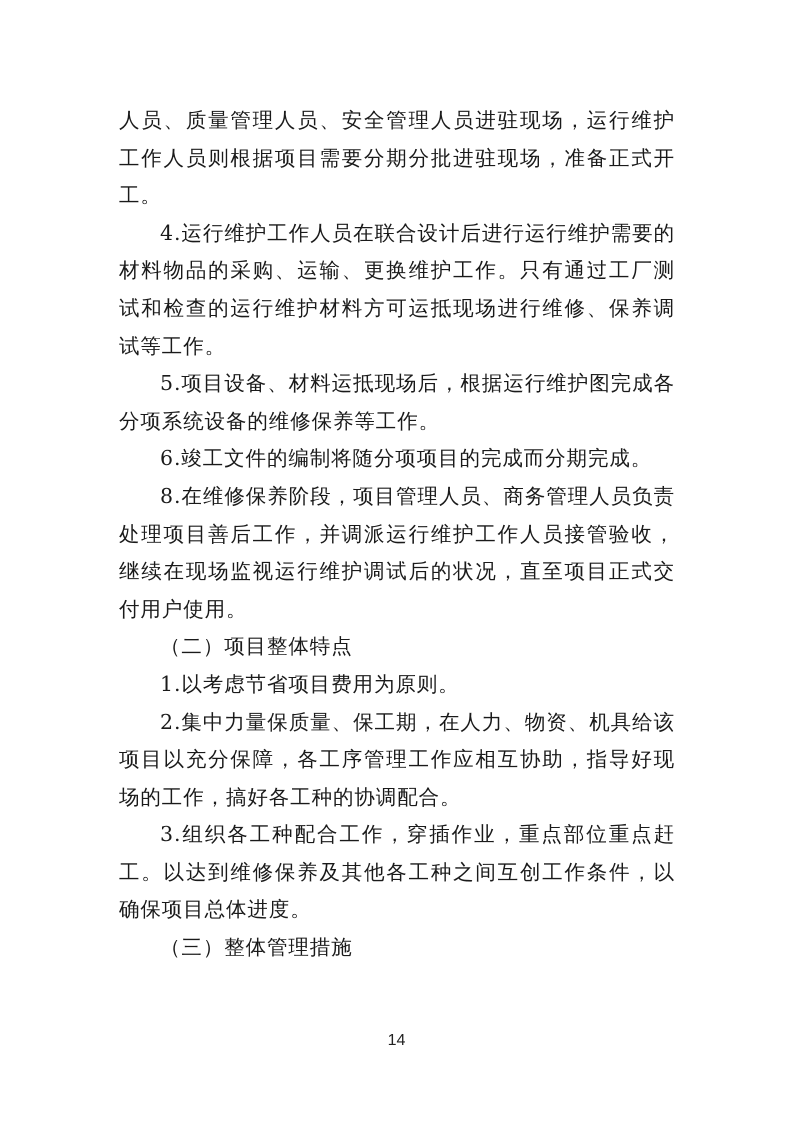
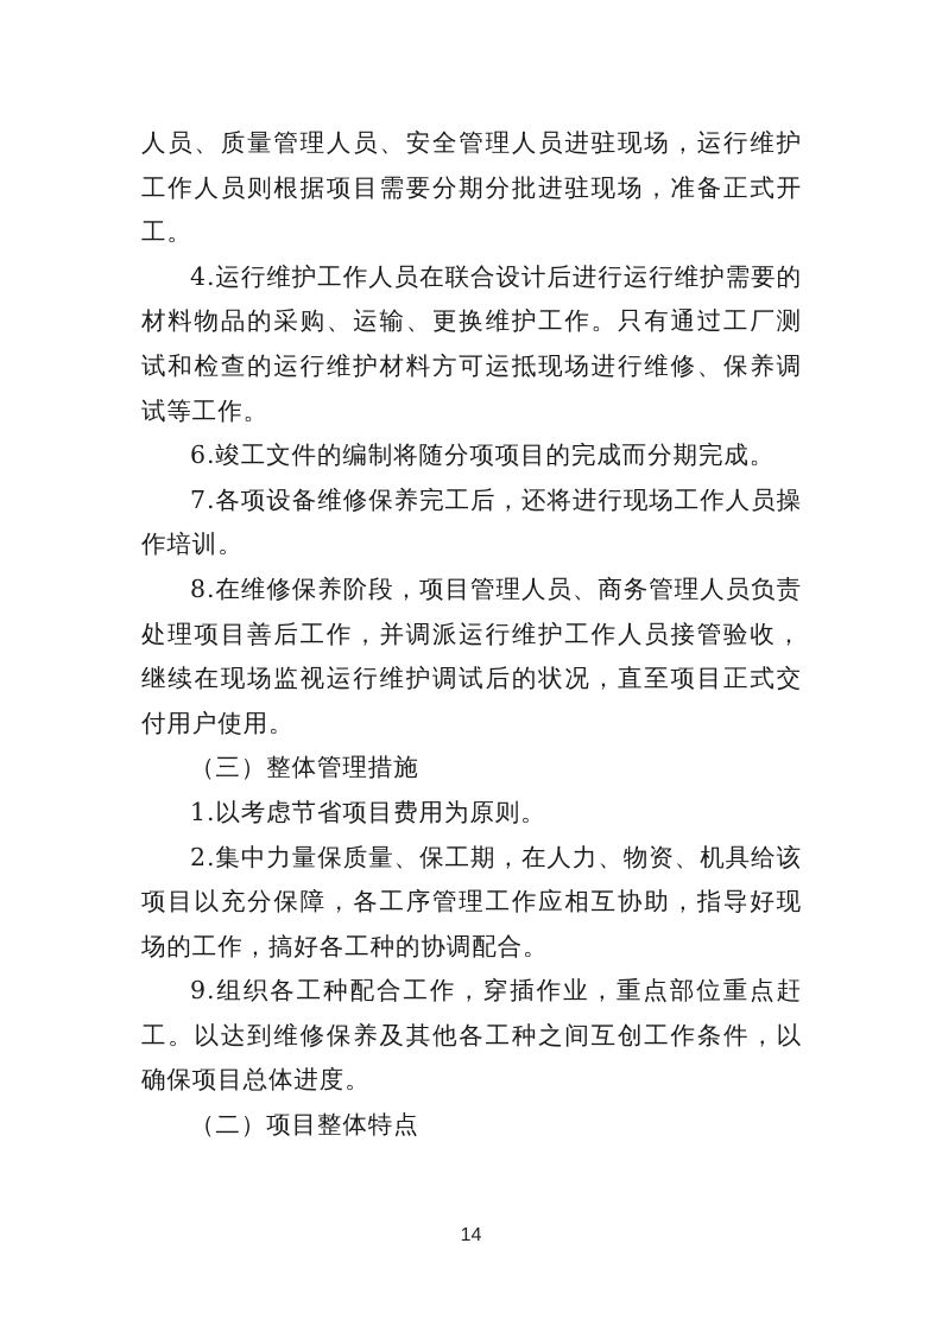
  人员、质量管理人员、安全管理人员进驻现场，运行维护工作人员则根据项目需要分期分批进驻现场，准备正式开工。
  4.运行维护工作人员在联合设计后进行运行维护需要的材料物品的采购、运输、更换维护工作。只有通过工厂测试和检查的运行维护材料方可运抵现场进行维修、保养调试等工作。
- 5.项目设备、材料运抵现场后，根据运行维护图完成各分项系统设备的维修保养等工作。
  6.竣工文件的编制将随分项项目的完成而分期完成。
+ 7.各项设备维修保养完工后，还将进行现场工作人员操作培训。
  8.在维修保养阶段，项目管理人员、商务管理人员负责处理项目善后工作，并调派运行维护工作人员接管验收，继续在现场监视运行维护调试后的状况，直至项目正式交付用户使用。
- （二）项目整体特点
+ （三）整体管理措施
  1.以考虑节省项目费用为原则。
  2.集中力量保质量、保工期，在人力、物资、机具给该项目以充分保障，各工序管理工作应相互协助，指导好现场的工作，搞好各工种的协调配合。
- 3.组织各工种配合工作，穿插作业，重点部位重点赶工。以达到维修保养及其他各工种之间互创工作条件，以确保项目总体进度。
+ 9.组织各工种配合工作，穿插作业，重点部位重点赶工。以达到维修保养及其他各工种之间互创工作条件，以确保项目总体进度。
- （三）整体管理措施
+ （二）项目整体特点
  14
